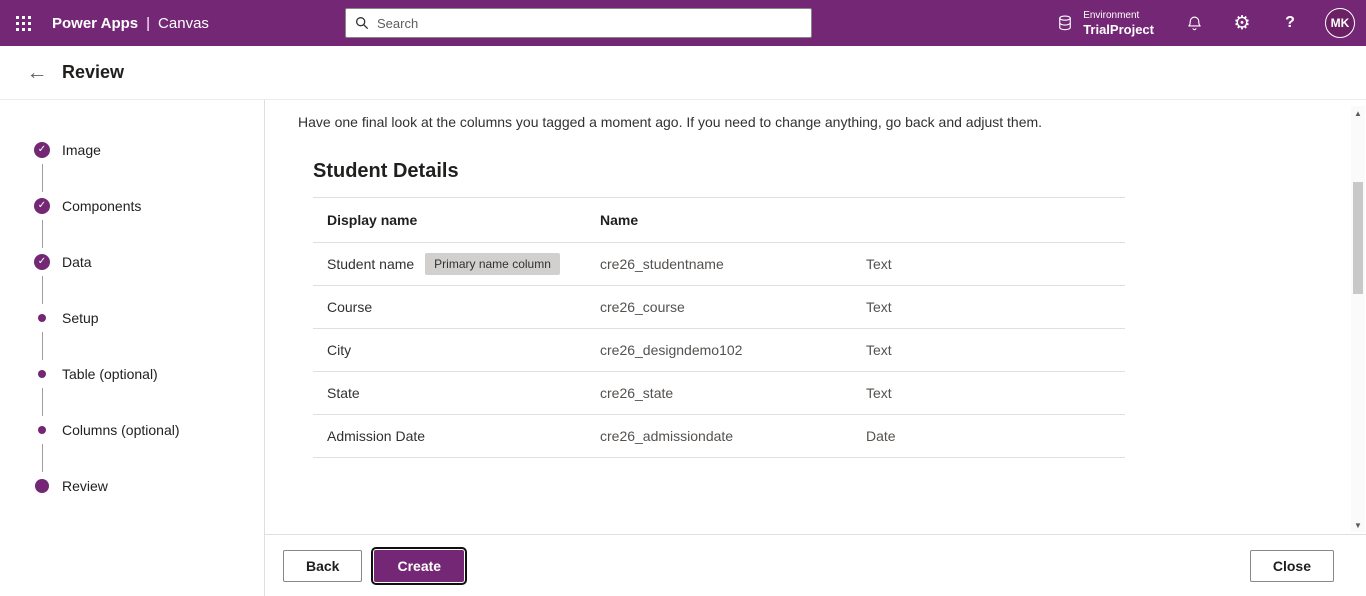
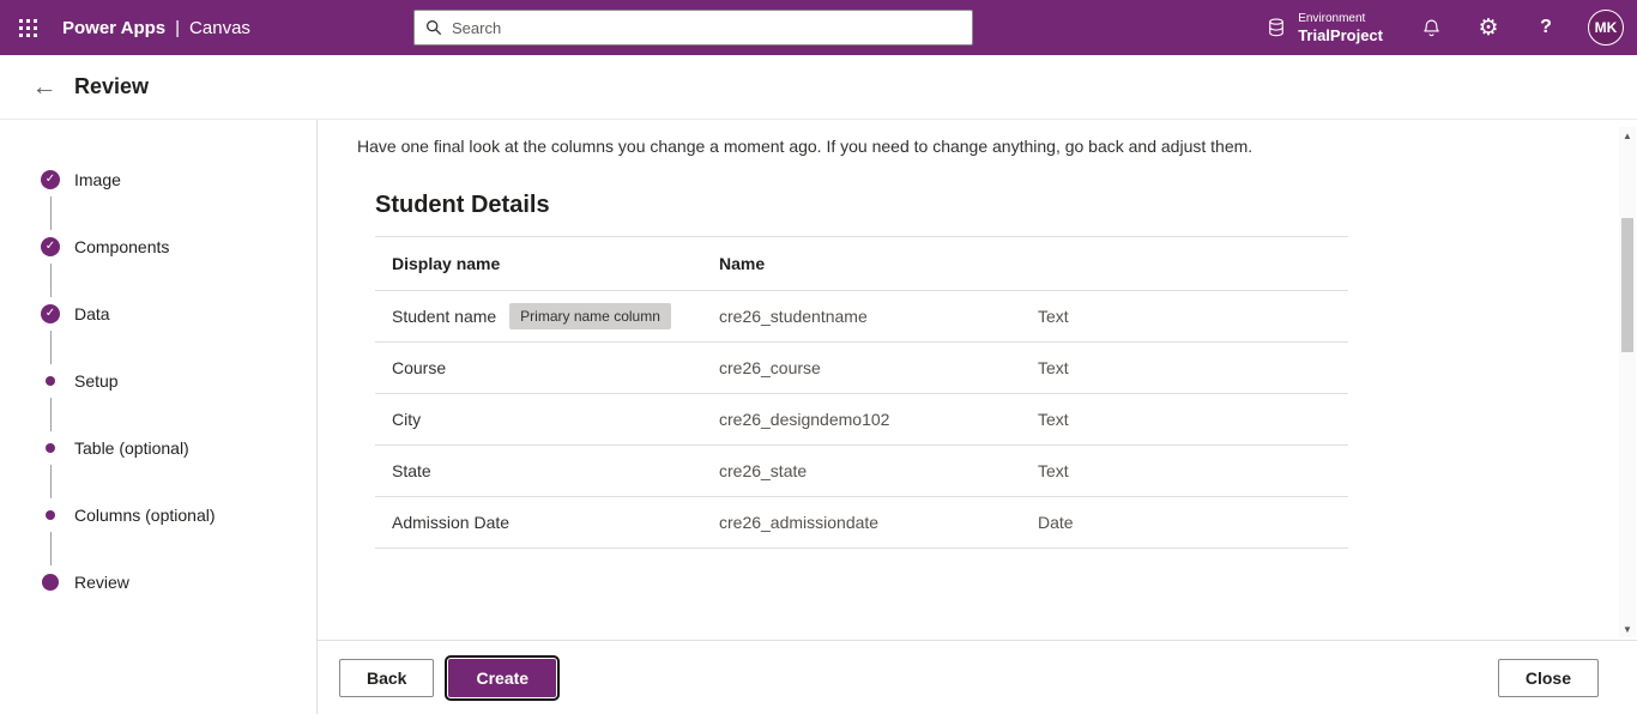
  Power Apps
  |
  Canvas
  Search
  Environment
  TrialProject
  ⚙
  ?
  MK
  ←
  Review
  ✓
  Image
  ✓
  Components
  ✓
  Data
  Setup
  Table (optional)
  Columns (optional)
  Review
- Have one final look at the columns you tagged a moment ago. If you need to change anything, go back and adjust them.
+ Have one final look at the columns you change a moment ago. If you need to change anything, go back and adjust them.
  Student Details
  Display name
  Name
  Student name
  Primary name column
  cre26_studentname
  Text
  Course
  cre26_course
  Text
  City
  cre26_designdemo102
  Text
  State
  cre26_state
  Text
  Admission Date
  cre26_admissiondate
  Date
  ▲
  ▼
  Back
  Create
  Close
